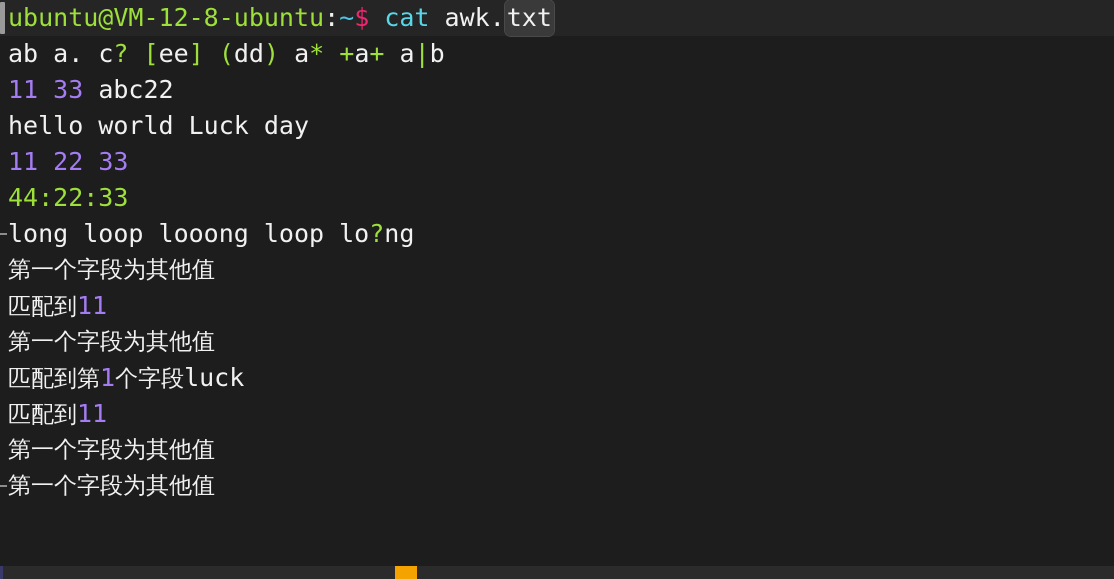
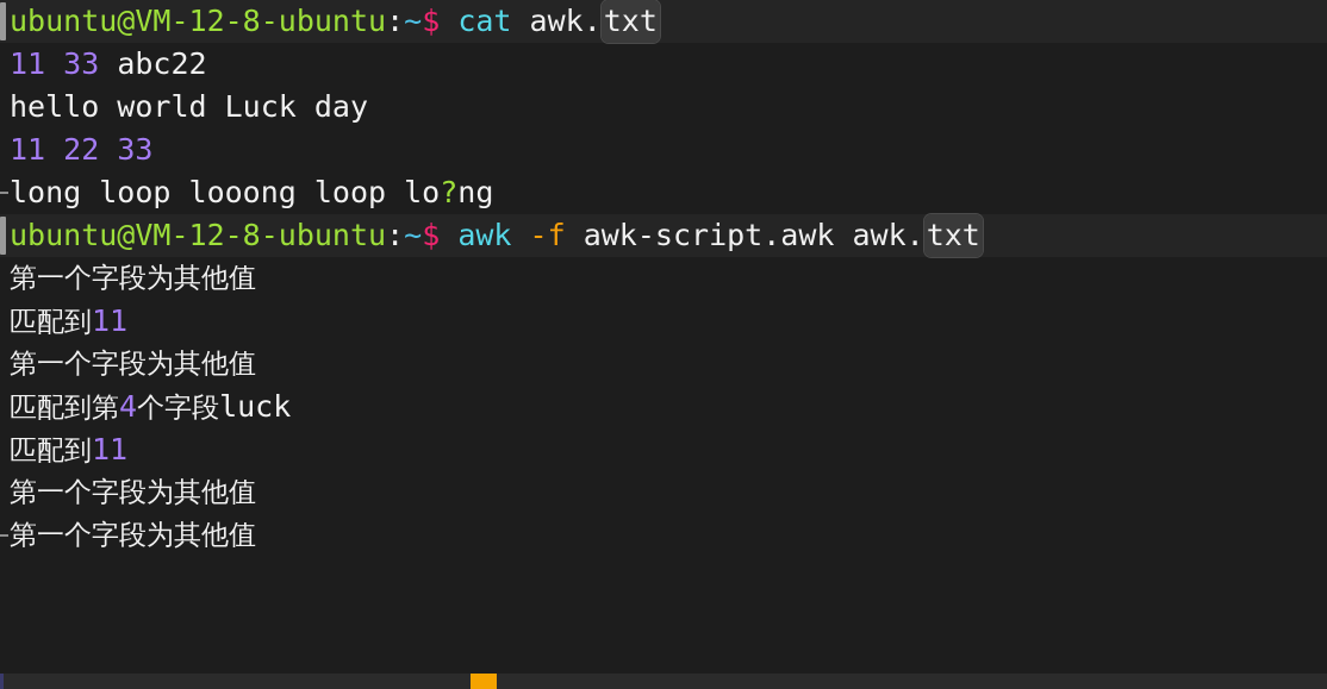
  ubuntu@VM-12-8-ubuntu:~$ cat awk.txt
- ab a. c? [ee] (dd) a* +a+ a|b
  11 33 abc22
  hello world Luck day
  11 22 33
- 44:22:33
  long loop looong loop lo?ng
+ ubuntu@VM-12-8-ubuntu:~$ awk -f awk-script.awk awk.txt
  第一个字段为其他值
  匹配到11
  第一个字段为其他值
- 匹配到第1个字段luck
+ 匹配到第4个字段luck
  匹配到11
  第一个字段为其他值
  第一个字段为其他值
